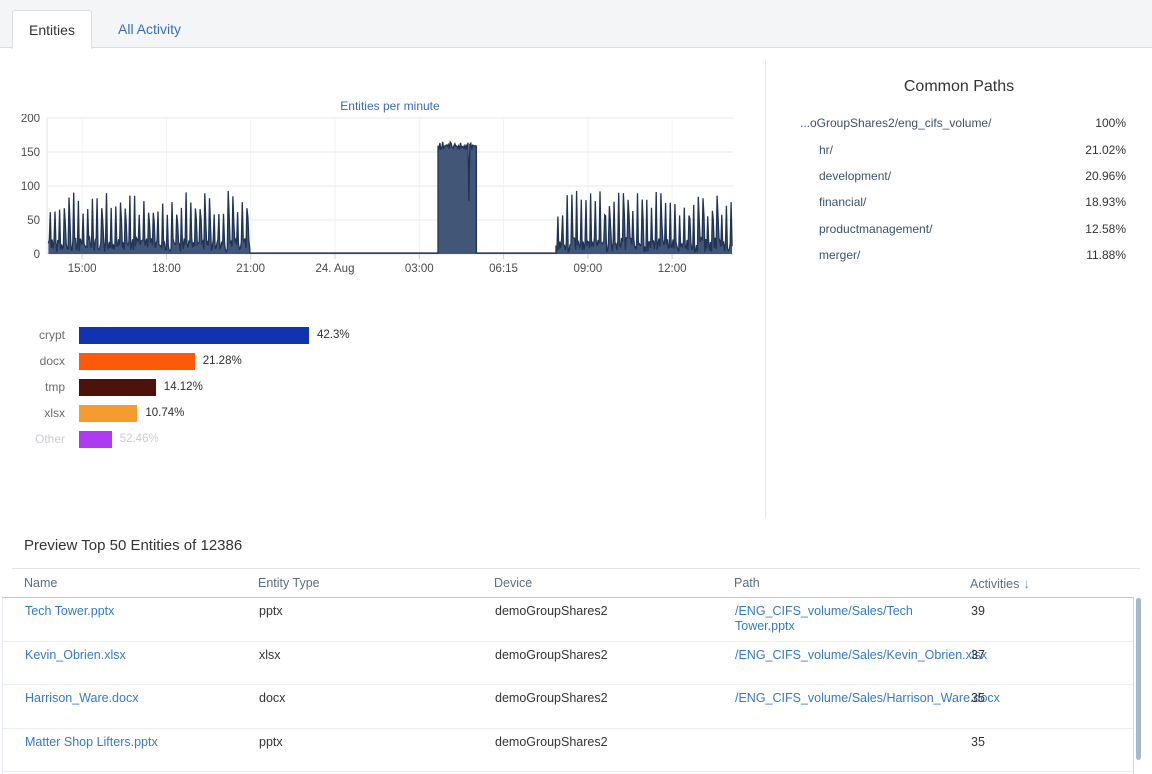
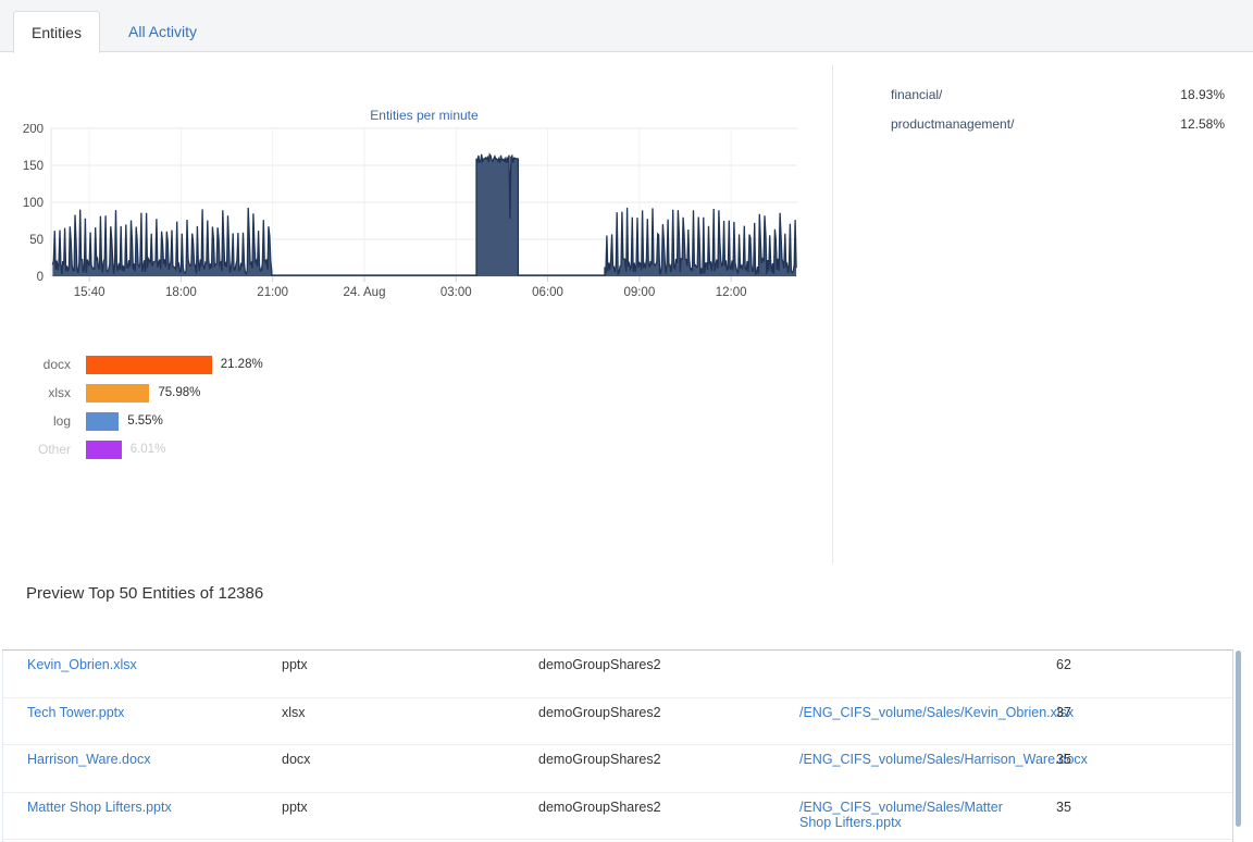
  Entities
  All Activity
  Entities per minute
  0
  50
  100
  150
  200
- 15:00
+ 15:40
  18:00
  21:00
  24. Aug
  03:00
- 06:15
+ 06:00
  09:00
  12:00
- Common Paths
- ...oGroupShares2/eng_cifs_volume/
- 100%
- hr/
- 21.02%
- development/
- 20.96%
  financial/
  18.93%
  productmanagement/
  12.58%
- merger/
- 11.88%
- crypt
- 42.3%
  docx
  21.28%
- tmp
- 14.12%
  xlsx
- 10.74%
+ 75.98%
+ log
+ 5.55%
  Other
- 52.46%
+ 6.01%
  Preview Top 50 Entities of 12386
- Name
- Entity Type
- Device
- Path
- Activities ↓
- Tech Tower.pptx
+ Kevin_Obrien.xlsx
  pptx
  demoGroupShares2
- /ENG_CIFS_volume/Sales/Tech Tower.pptx
- 39
+ 62
- Kevin_Obrien.xlsx
+ Tech Tower.pptx
  xlsx
  demoGroupShares2
  /ENG_CIFS_volume/Sales/Kevin_Obrien.x
  37
  Harrison_Ware.docx
  docx
  demoGroupShares2
  /ENG_CIFS_volume/Sales/Harrison_Ware
  35
  Matter Shop Lifters.pptx
  pptx
  demoGroupShares2
+ /ENG_CIFS_volume/Sales/Matter Shop Lifters.pptx
  35
